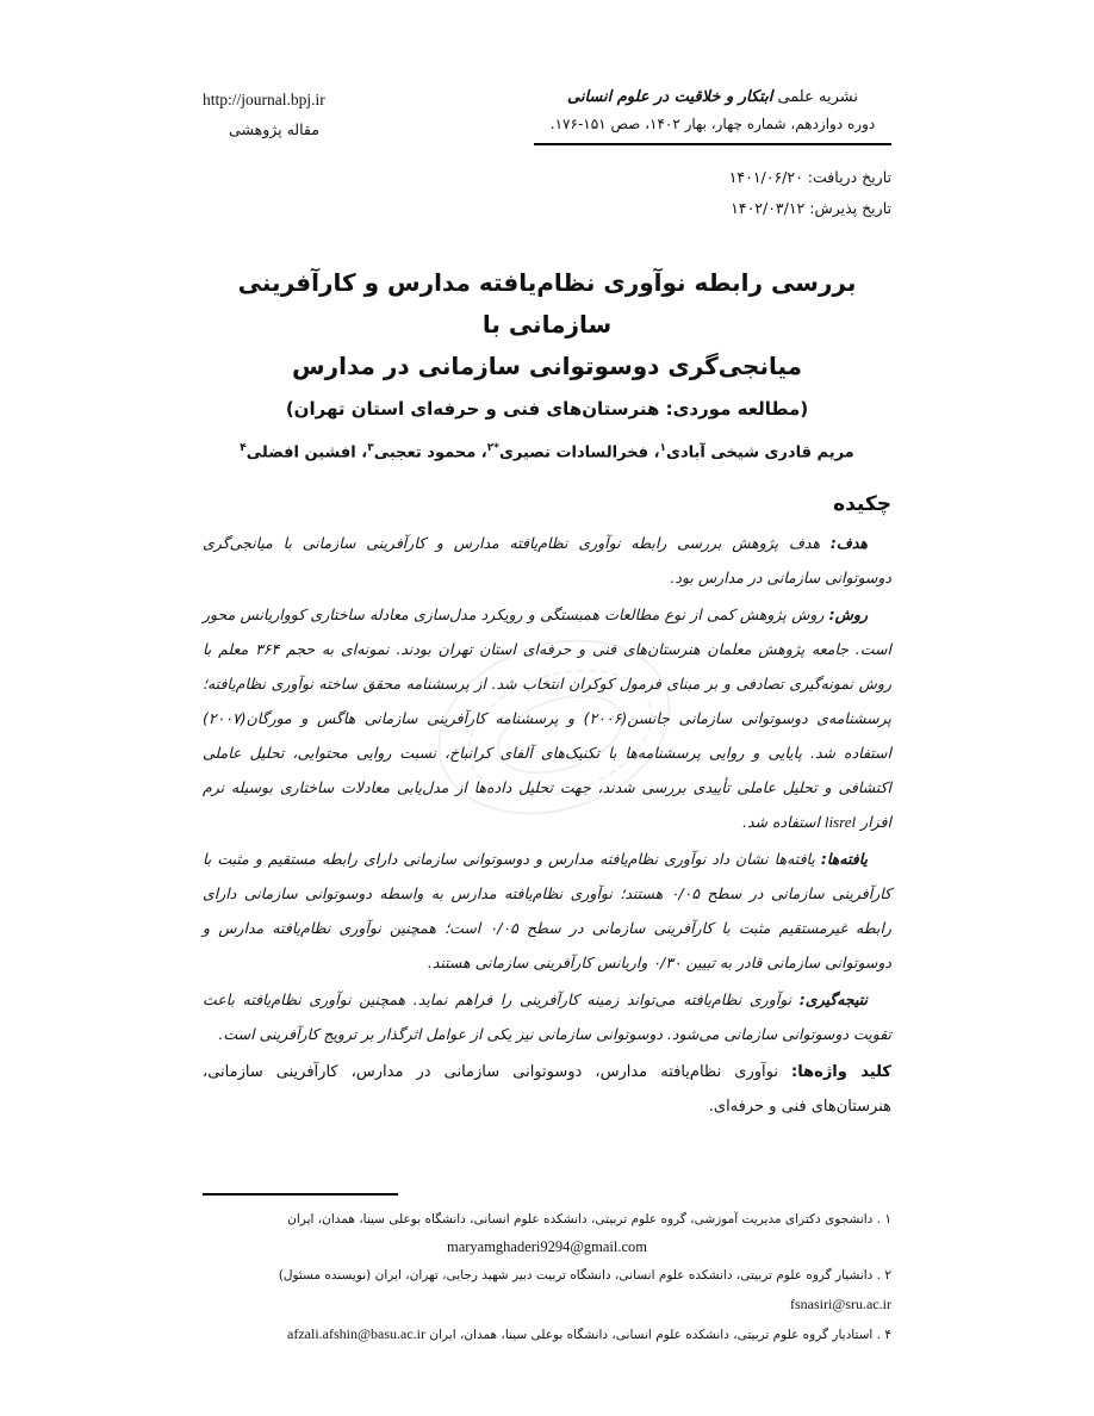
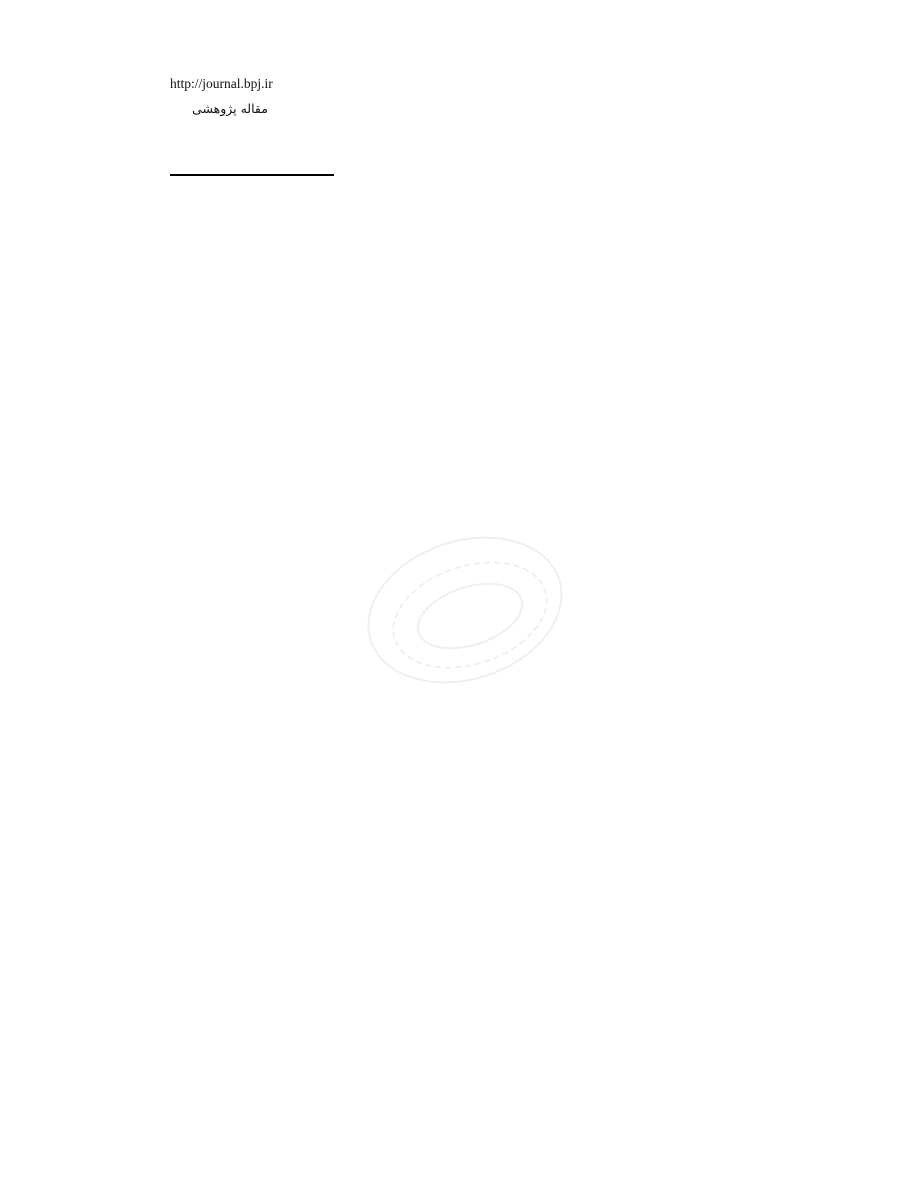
  http://journal.bpj.ir
  مقاله پژوهشی
- نشریه علمی ابتکار و خلاقیت در علوم انسانی
- دوره دوازدهم، شماره چهار، بهار ۱۴۰۲، صص ۱۵۱-۱۷۶.
- تاریخ دریافت: ۱۴۰۱/۰۶/۲۰
- تاریخ پذیرش: ۱۴۰۲/۰۳/۱۲
- بررسی رابطه نوآوری نظام‌یافته مدارس و کارآفرینی سازمانی با
- میانجیگری دوسوتوانی سازمانی در مدارس
- (مطالعه موردی: هنرستان‌های فنی و حرفه‌ای استان تهران)
- مریم قادری شیخی آبادی۱، فخرالسادات نصیری*۲، محمود تعجبی۳، افشین افضلی۴
- چکیده
- هدف: هدف پژوهش بررسی رابطه نوآوری نظام‌یافته مدارس و کارآفرینی سازمانی با میانجی‌گری دوسوتوانی سازمانی در مدارس بود.
- روش: روش پژوهش کمی از نوع مطالعات همبستگی و رویکرد مدل‌سازی معادله ساختاری کوواریانس محور است. جامعه پژوهش معلمان هنرستان‌های فنی و حرفه‌ای استان تهران بودند. نمونه‌ای به حجم ۳۶۴ معلم با روش نمونه‌گیری تصادفی و بر مبنای فرمول کوکران انتخاب شد. از پرسشنامه محقق ساخته نوآوری نظام‌یافته؛ پرسشنامه‌ی دوسوتوانی سازمانی جانسن(۲۰۰۶) و پرسشنامه کارآفرینی سازمانی هاگس و مورگان(۲۰۰۷) استفاده شد. پایایی و روایی پرسشنامه‌ها با تکنیک‌های آلفای کرانباخ، نسبت روایی محتوایی، تحلیل عاملی اکتشافی و تحلیل عاملی تأییدی بررسی شدند، جهت تحلیل داده‌ها از مدل‌یابی معادلات ساختاری بوسیله نرم افزار lisrel استفاده شد.
- یافته‌ها: یافته‌ها نشان داد نوآوری نظام‌یافته مدارس و دوسوتوانی سازمانی دارای رابطه مستقیم و مثبت با کارآفرینی سازمانی در سطح ۰/۰۵ هستند؛ نوآوری نظام‌یافته مدارس به واسطه دوسوتوانی سازمانی دارای رابطه غیرمستقیم مثبت با کارآفرینی سازمانی در سطح ۰/۰۵ است؛ همچنین نوآوری نظام‌یافته مدارس و دوسوتوانی سازمانی قادر به تبیین ۰/۳۰ واریانس کارآفرینی سازمانی هستند.
- نتیجه‌گیری: نوآوری نظام‌یافته می‌تواند زمینه کارآفرینی را فراهم نماید. همچنین نوآوری نظام‌یافته باعث تقویت دوسوتوانی سازمانی می‌شود. دوسوتوانی سازمانی نیز یکی از عوامل اثرگذار بر ترویج کارآفرینی است.
- کلید واژهها: نوآوری نظام‌یافته مدارس، دوسوتوانی سازمانی در مدارس، کارآفرینی سازمانی، هنرستان‌های فنی و حرفه‌ای.
- ۱ . دانشجوی دکترای مدیریت آموزشی، گروه علوم تربیتی، دانشکده علوم انسانی، دانشگاه بوعلی سینا، همدان، ایران
- maryamghaderi9294@gmail.com
- ۲ . دانشیار گروه علوم تربیتی، دانشکده علوم انسانی، دانشگاه تربیت دبیر شهید رجایی، تهران، ایران (نویسنده مسئول) fsnasiri@sru.ac.ir
- ۴ . استادیار گروه علوم تربیتی، دانشکده علوم انسانی، دانشگاه بوعلی سینا، همدان، ایران afzali.afshin@basu.ac.ir
